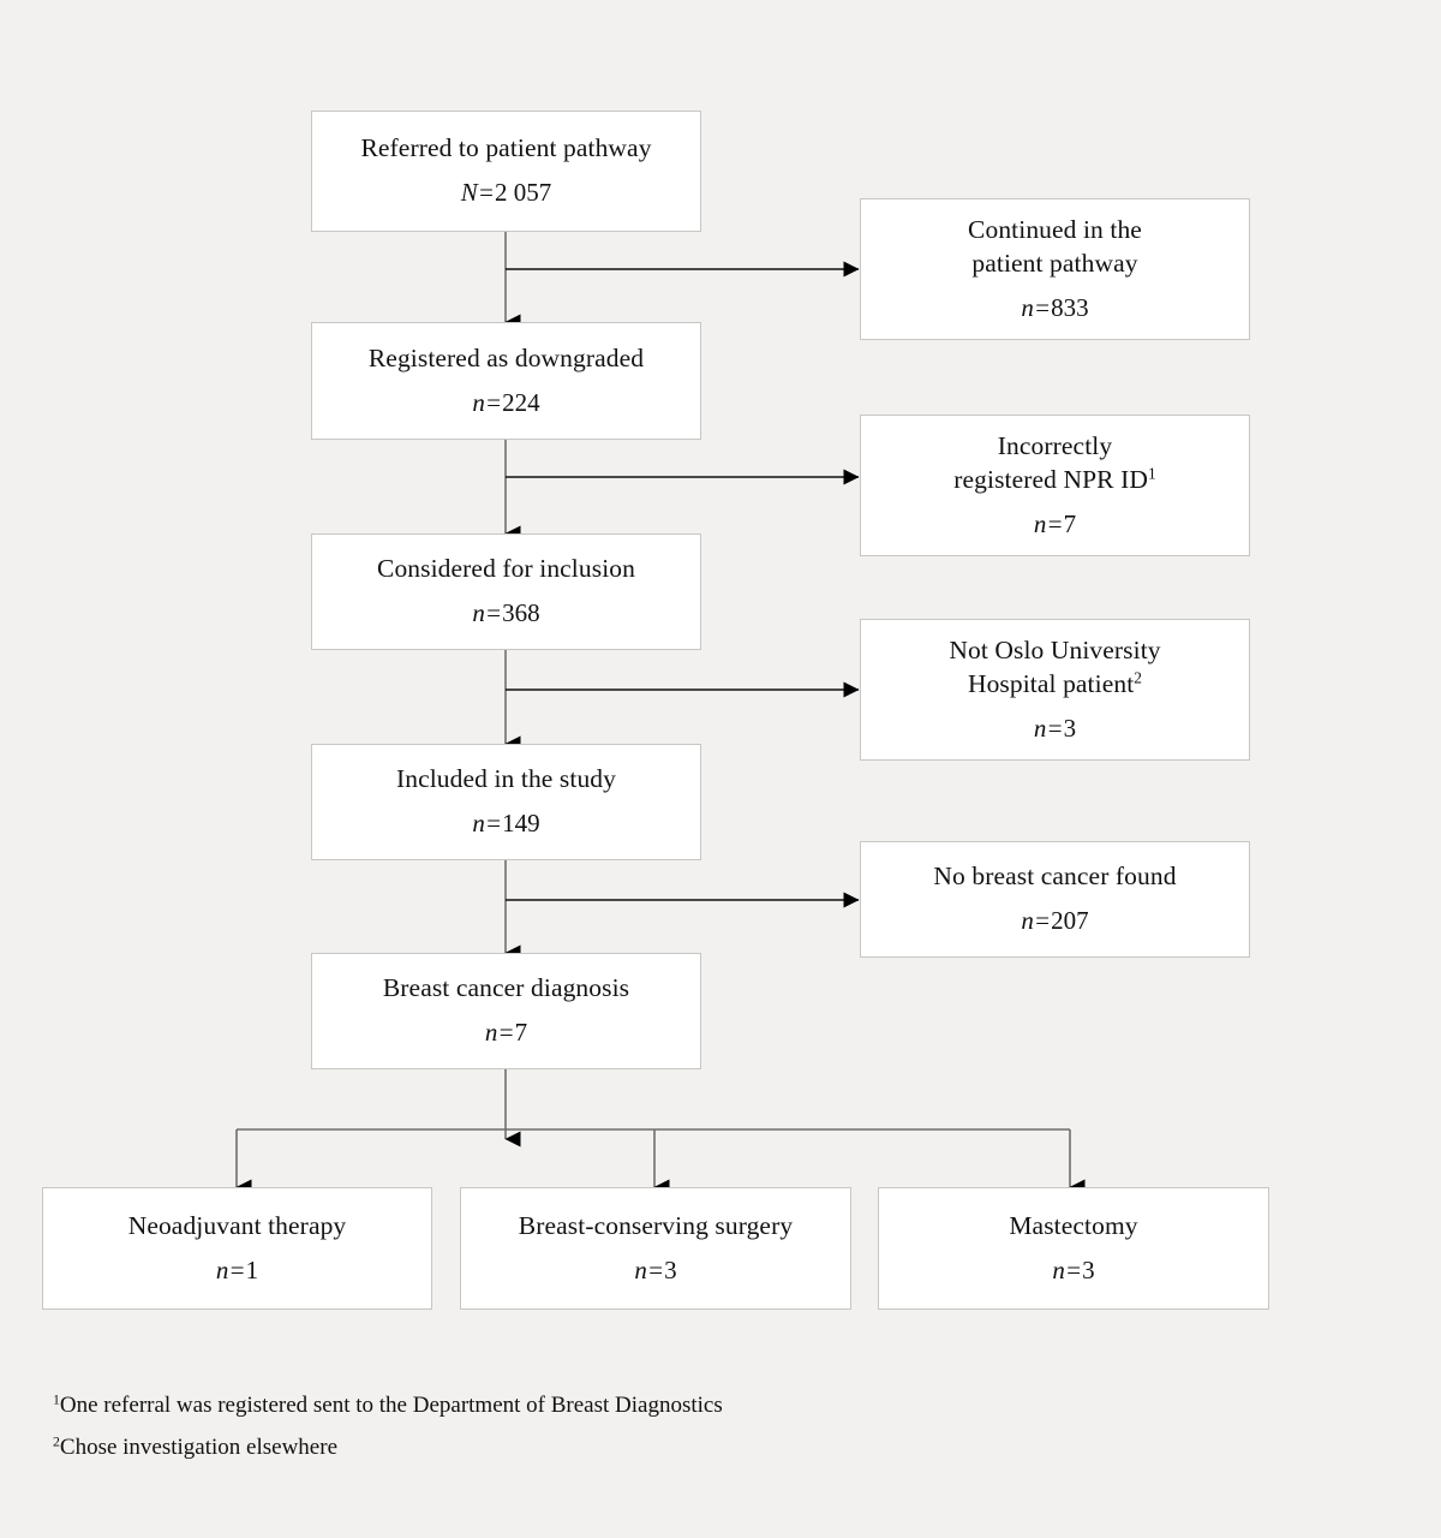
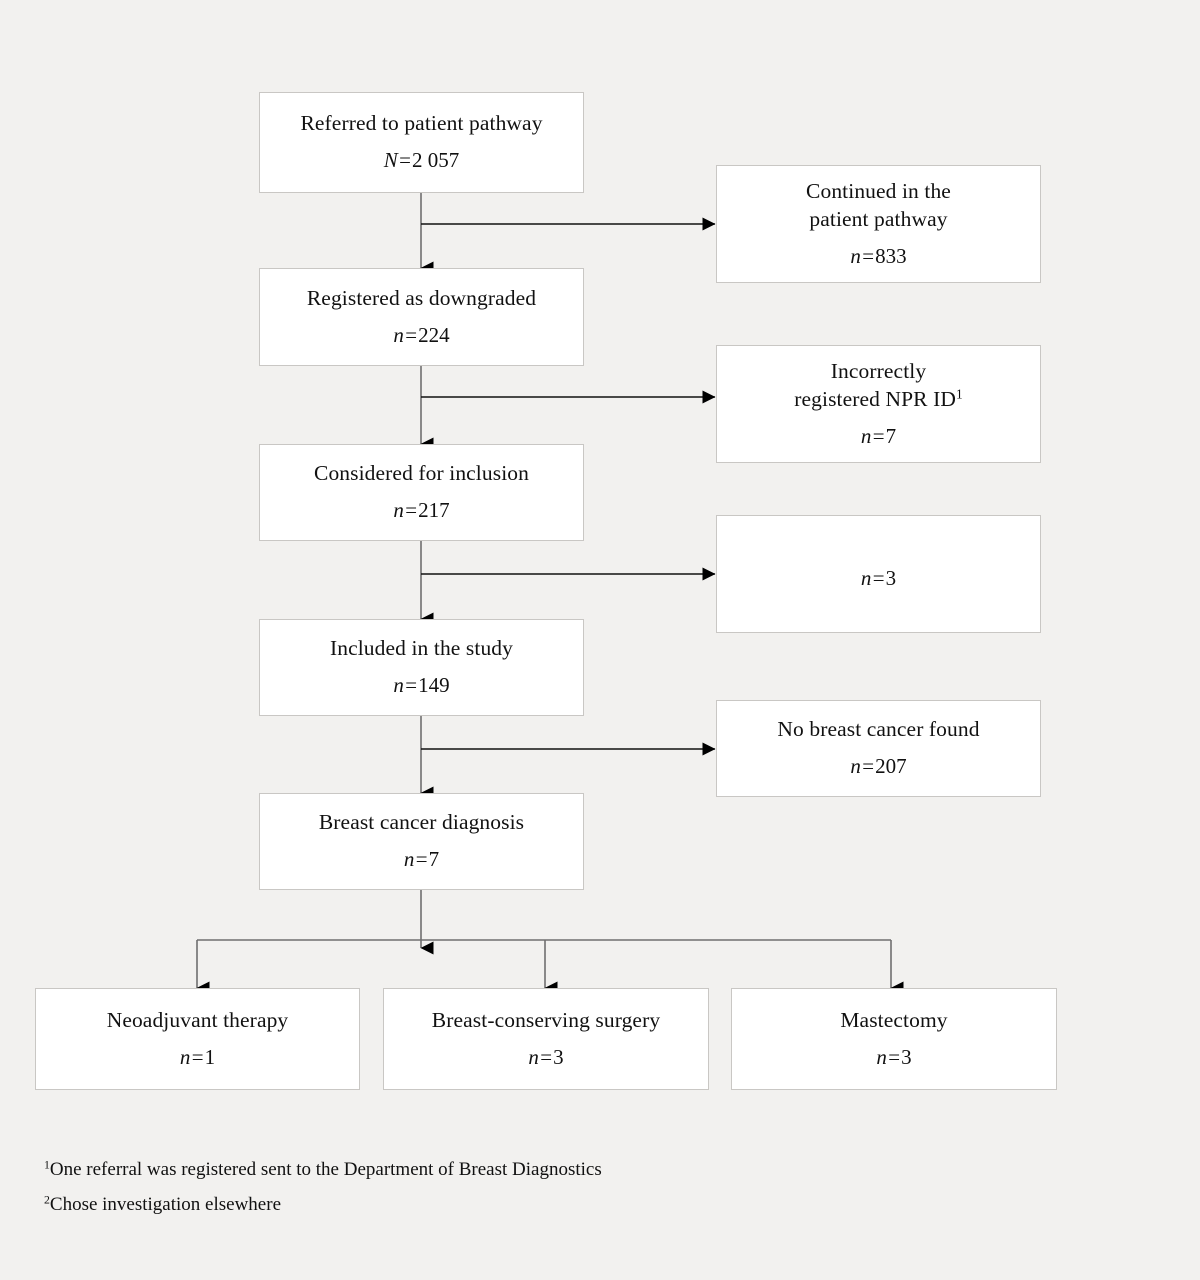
  Referred to patient pathway
  N=2 057
  Registered as downgraded
  n=224
  Considered for inclusion
- n=368
+ n=217
  Included in the study
  n=149
  Breast cancer diagnosis
  n=7
  Continued in the
  patient pathway
  n=833
  Incorrectly
  registered NPR ID1
  n=7
- Not Oslo University
- Hospital patient2
  n=3
  No breast cancer found
  n=207
  Neoadjuvant therapy
  n=1
  Breast-conserving surgery
  n=3
  Mastectomy
  n=3
  1One referral was registered sent to the Department of Breast Diagnostics
  2Chose investigation elsewhere
